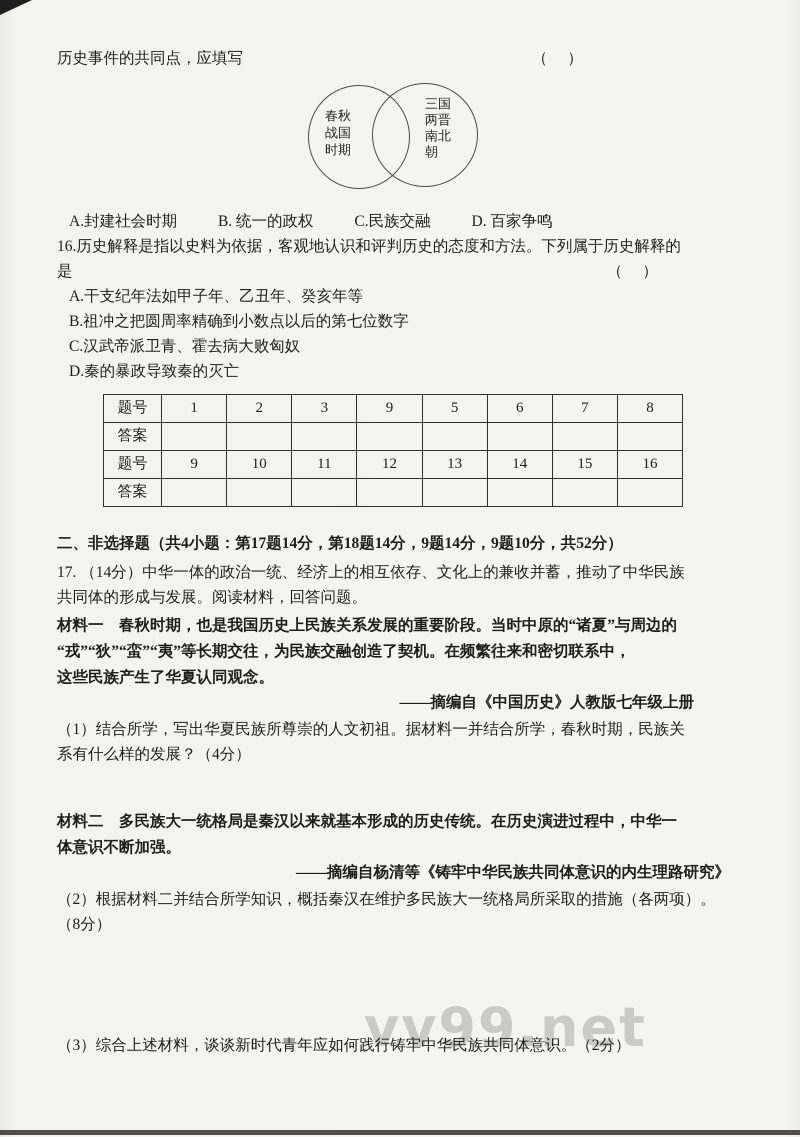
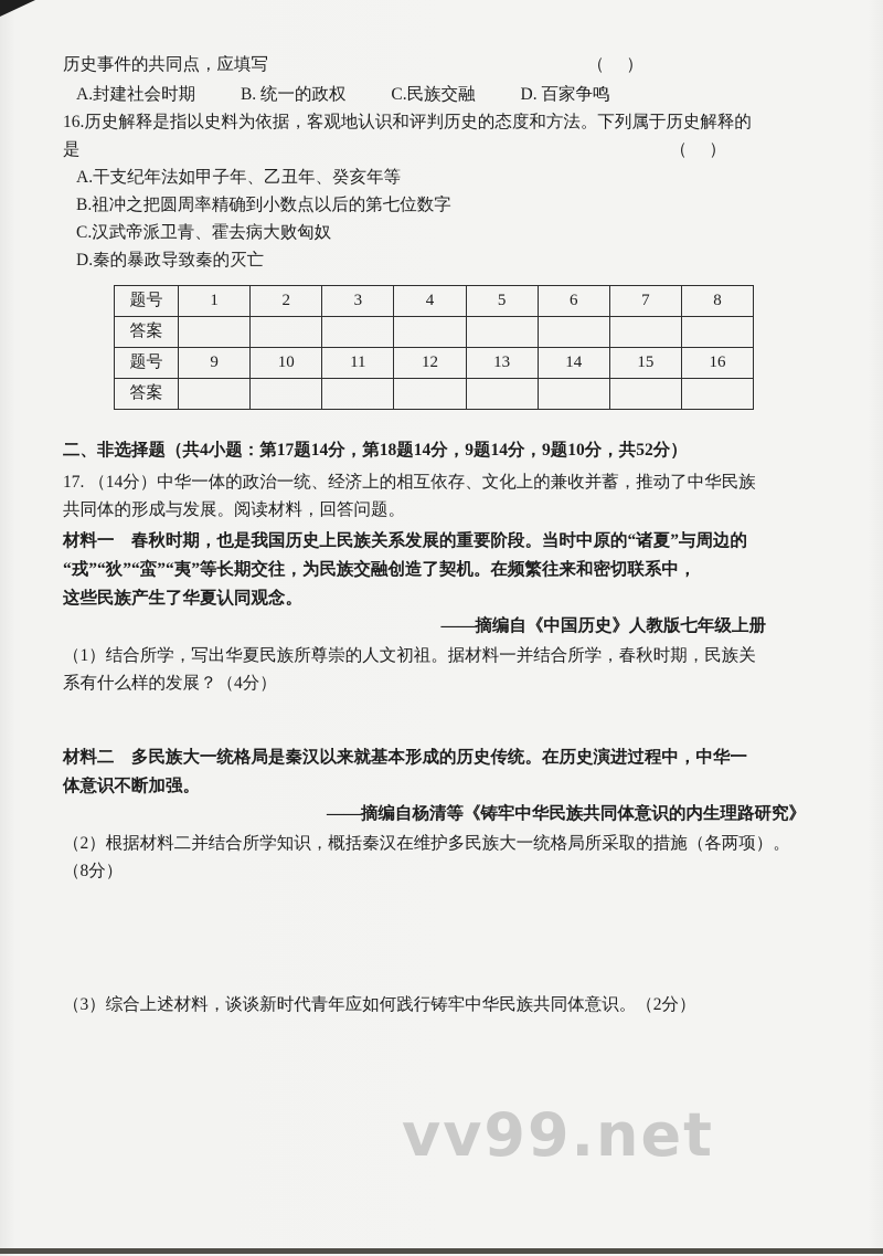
  vv99.net
  历史事件的共同点，应填写
  （ ）
- 春秋
- 战国
- 时期
- 三国
- 两晋
- 南北
- 朝
  A.封建社会时期 B. 统一的政权 C.民族交融 D. 百家争鸣
  16.历史解释是指以史料为依据，客观地认识和评判历史的态度和方法。下列属于历史解释的
  是
  （ ）
  A.干支纪年法如甲子年、乙丑年、癸亥年等
  B.祖冲之把圆周率精确到小数点以后的第七位数字
  C.汉武帝派卫青、霍去病大败匈奴
  D.秦的暴政导致秦的灭亡
- 题号	1	2	3	9	5	6	7	8
+ 题号	1	2	3	4	5	6	7	8
  答案
  题号	9	10	11	12	13	14	15	16
  答案
  二、非选择题（共4小题：第17题14分，第18题14分，9题14分，9题10分，共52分）
  17. （14分）中华一体的政治一统、经济上的相互依存、文化上的兼收并蓄，推动了中华民族
  共同体的形成与发展。阅读材料，回答问题。
  材料一 春秋时期，也是我国历史上民族关系发展的重要阶段。当时中原的“诸夏”与周边的
  “戎”“狄”“蛮”“夷”等长期交往，为民族交融创造了契机。在频繁往来和密切联系中，
  这些民族产生了华夏认同观念。
  ——摘编自《中国历史》人教版七年级上册
  （1）结合所学，写出华夏民族所尊崇的人文初祖。据材料一并结合所学，春秋时期，民族关
  系有什么样的发展？（4分）
  材料二 多民族大一统格局是秦汉以来就基本形成的历史传统。在历史演进过程中，中华一
  体意识不断加强。
  ——摘编自杨清等《铸牢中华民族共同体意识的内生理路研究》
  （2）根据材料二并结合所学知识，概括秦汉在维护多民族大一统格局所采取的措施（各两项）。
  （8分）
  （3）综合上述材料，谈谈新时代青年应如何践行铸牢中华民族共同体意识。（2分）
